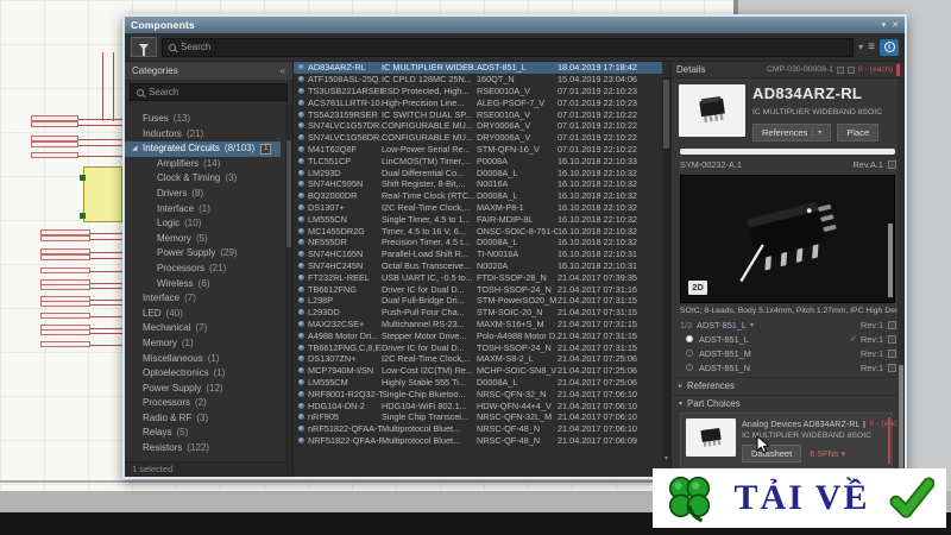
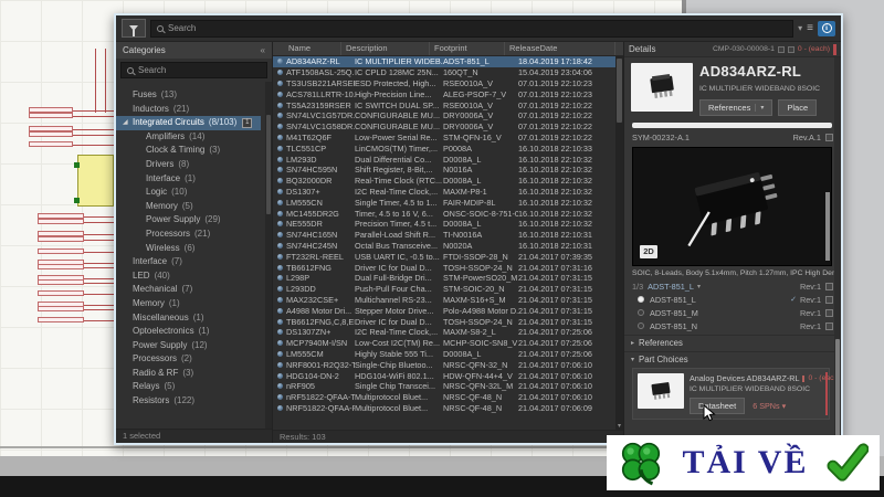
- Components
  Search
  ▾
  ≡
  Categories
  «
  Search
  Fuses
  (13)
  Inductors
  (21)
  Integrated Circuits
  (8/103)
  Amplifiers
  (14)
  Clock & Timing
  (3)
  Drivers
  (8)
  Interface
  (1)
  Logic
  (10)
  Memory
  (5)
  Power Supply
  (29)
  Processors
  (21)
  Wireless
  (6)
  Interface
  (7)
  LED
  (40)
  Mechanical
  (7)
  Memory
  (1)
  Miscellaneous
  (1)
  Optoelectronics
  (1)
  Power Supply
  (12)
  Processors
  (2)
  Radio & RF
  (3)
  Relays
  (5)
  Resistors
  (122)
  1 selected
+ Name
+ Description
+ Footprint
+ ReleaseDate
  AD834ARZ-RL
  IC MULTIPLIER WIDEB.
  ADST-851_L
  18.04.2019 17:18:42
  ATF1508ASL-25Q.
  IC CPLD 128MC 25N...
  160QT_N
  15.04.2019 23:04:06
  TS3USB221ARSE
  ESD Protected, High...
  RSE0010A_V
  07.01.2019 22:10:23
  ACS781LLRTR-10.
  High-Precision Line...
  ALEG-PSOF-7_V
  07.01.2019 22:10:23
  TS5A23159RSER
  IC SWITCH DUAL SP...
  RSE0010A_V
  07.01.2019 22:10:22
  SN74LVC1G57DR.
  CONFIGURABLE MU...
  DRY0006A_V
  07.01.2019 22:10:22
  SN74LVC1G58DR.
  CONFIGURABLE MU...
  DRY0006A_V
  07.01.2019 22:10:22
  M41T62Q6F
  Low-Power Serial Re...
  STM-QFN-16_V
  07.01.2019 22:10:22
  TLC551CP
  LinCMOS(TM) Timer,...
  P0008A
  16.10.2018 22:10:33
  LM293D
  Dual Differential Co...
  D0008A_L
  16.10.2018 22:10:32
  SN74HC595N
  Shift Register, 8-Bit,...
  N0016A
  16.10.2018 22:10:32
  BQ32000DR
  Real-Time Clock (RTC...
  D0008A_L
  16.10.2018 22:10:32
  DS1307+
  I2C Real-Time Clock,...
  MAXM-P8-1
  16.10.2018 22:10:32
  LM555CN
  Single Timer, 4.5 to 1...
  FAIR-MDIP-8L
  16.10.2018 22:10:32
  MC1455DR2G
  Timer, 4.5 to 16 V, 6...
  ONSC-SOIC-8-751-0
  16.10.2018 22:10:32
  NE555DR
  Precision Timer, 4.5 t...
  D0008A_L
  16.10.2018 22:10:32
  SN74HC165N
  Parallel-Load Shift R...
  TI-N0016A
  16.10.2018 22:10:31
  SN74HC245N
  Octal Bus Transceive...
  N0020A
  16.10.2018 22:10:31
  FT232RL-REEL
  USB UART IC, -0.5 to...
  FTDI-SSOP-28_N
  21.04.2017 07:39:35
  TB6612FNG
  Driver IC for Dual D...
  TOSH-SSOP-24_N
  21.04.2017 07:31:16
  L298P
  Dual Full-Bridge Dri...
  STM-PowerSO20_M
  21.04.2017 07:31:15
  L293DD
  Push-Pull Four Cha...
  STM-SOIC-20_N
  21.04.2017 07:31:15
  MAX232CSE+
  Multichannel RS-23...
  MAXM-S16+S_M
  21.04.2017 07:31:15
  A4988 Motor Dri...
  Stepper Motor Drive...
  Polo-A4988 Motor D.
  21.04.2017 07:31:15
  TB6612FNG,C,8,E
  Driver IC for Dual D...
  TOSH-SSOP-24_N
  21.04.2017 07:31:15
  DS1307ZN+
  I2C Real-Time Clock,...
  MAXM-S8-2_L
  21.04.2017 07:25:06
  MCP7940M-I/SN
  Low-Cost I2C(TM) Re...
  MCHP-SOIC-SN8_V
  21.04.2017 07:25:06
  LM555CM
  Highly Stable 555 Ti...
  D0008A_L
  21.04.2017 07:25:06
  NRF8001-R2Q32-T
  Single-Chip Bluetoo...
  NRSC-QFN-32_N
  21.04.2017 07:06:10
  HDG104-DN-2
  HDG104-WiFi 802.1...
  HDW-QFN-44+4_V
  21.04.2017 07:06:10
  nRF905
  Single Chip Transcei...
  NRSC-QFN-32L_M
  21.04.2017 07:06:10
  nRF51822-QFAA-T
  Multiprotocol Bluet...
  NRSC-QF-48_N
  21.04.2017 07:06:10
  NRF51822-QFAA-
  Multiprotocol Bluet...
  NRSC-QF-48_N
  21.04.2017 07:06:09
+ Results: 103
  Details
  AD834ARZ-RL
  References
  Place
  SYM-00232-A.1
  Rev.A.1
  2D
  1/3
  ADST-851_L
  Rev:1
  ADST-851_L
  Rev:1
  ADST-851_M
  Rev:1
  ADST-851_N
  Rev:1
  References
  Part Choices
  Analog Devices AD834ARZ-RL
  Datasheet
  6 SPNs ▾
  TẢI VỀ
